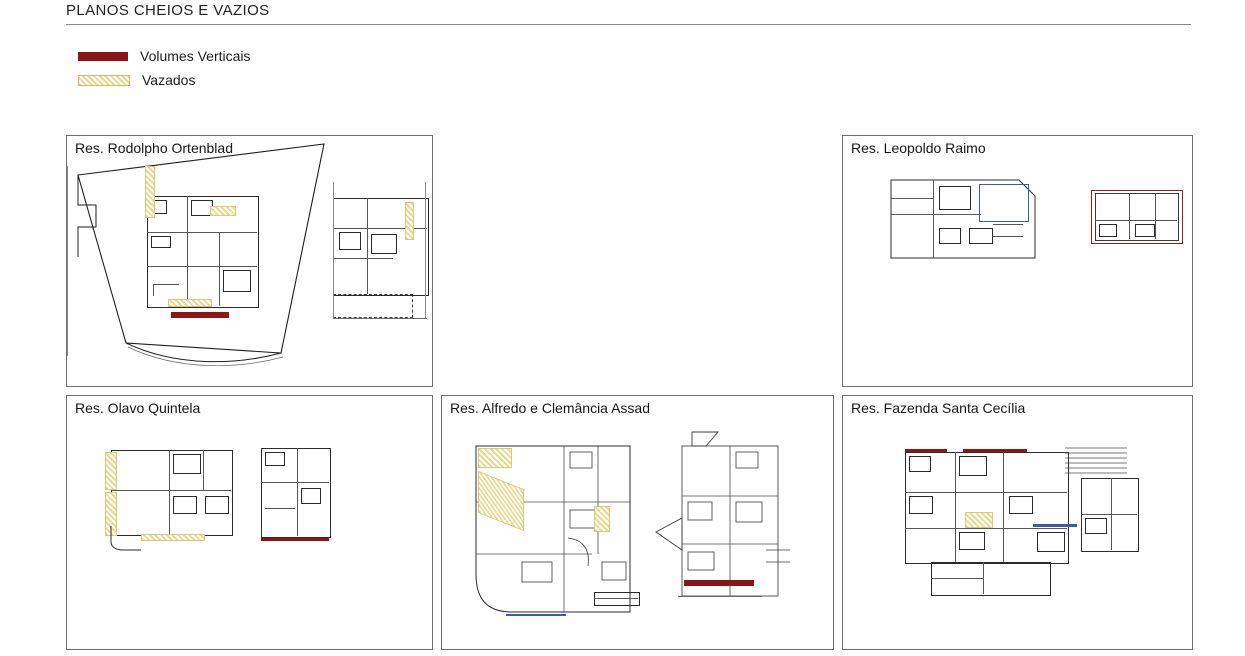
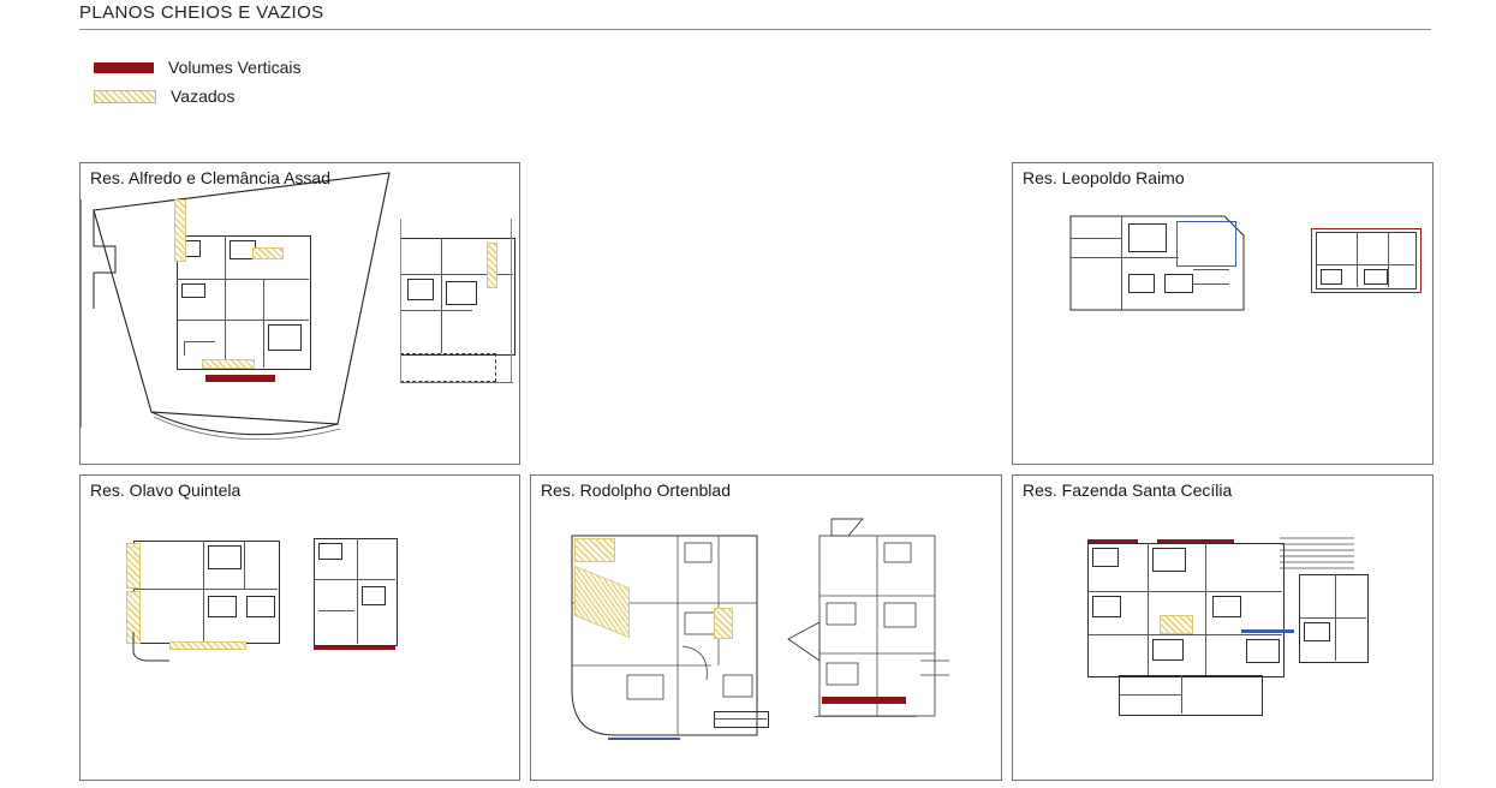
  PLANOS CHEIOS E VAZIOS
  Volumes Verticais
  Vazados
- Res. Rodolpho Ortenblad
+ Res. Alfredo e Clemância Assad
  Res. Leopoldo Raimo
  Res. Olavo Quintela
- Res. Alfredo e Clemância Assad
+ Res. Rodolpho Ortenblad
  Res. Fazenda Santa Cecília
